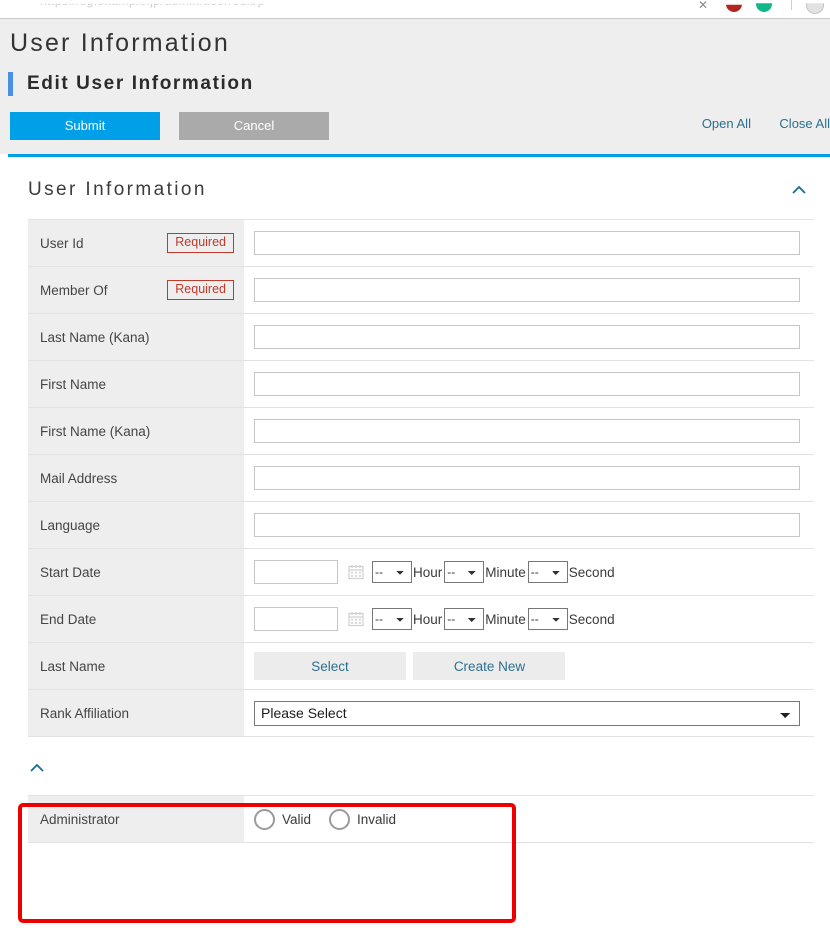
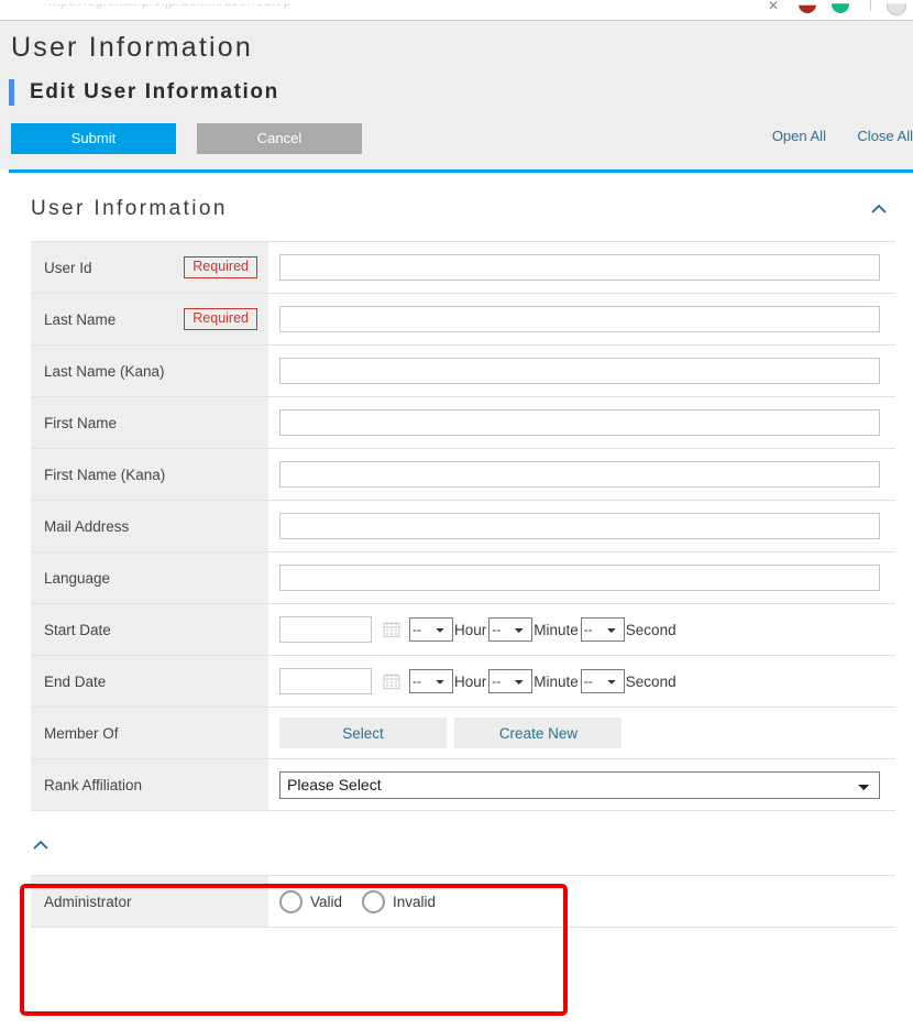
  ✕
  User Information
  Edit User Information
  Submit
  Cancel
  Open All Close All
  User Information
  User Id Required
- Member Of Required
+ Last Name Required
  Last Name (Kana)
  First Name
  First Name (Kana)
  Mail Address
  Language
  Start Date	-- Hour -- Minute -- Second
  End Date	-- Hour -- Minute -- Second
- Last Name	Select Create New
+ Member Of	Select Create New
  Rank Affiliation	Please Select
  Administrator	Valid Invalid
